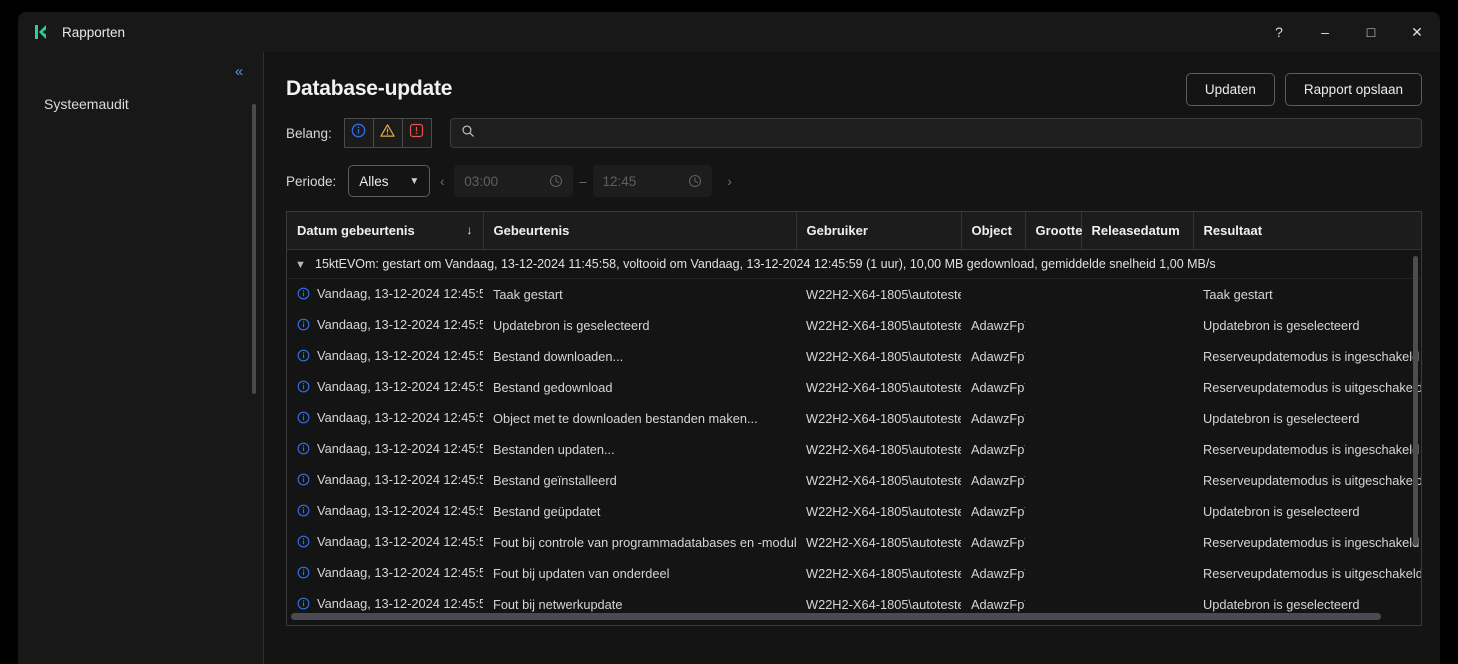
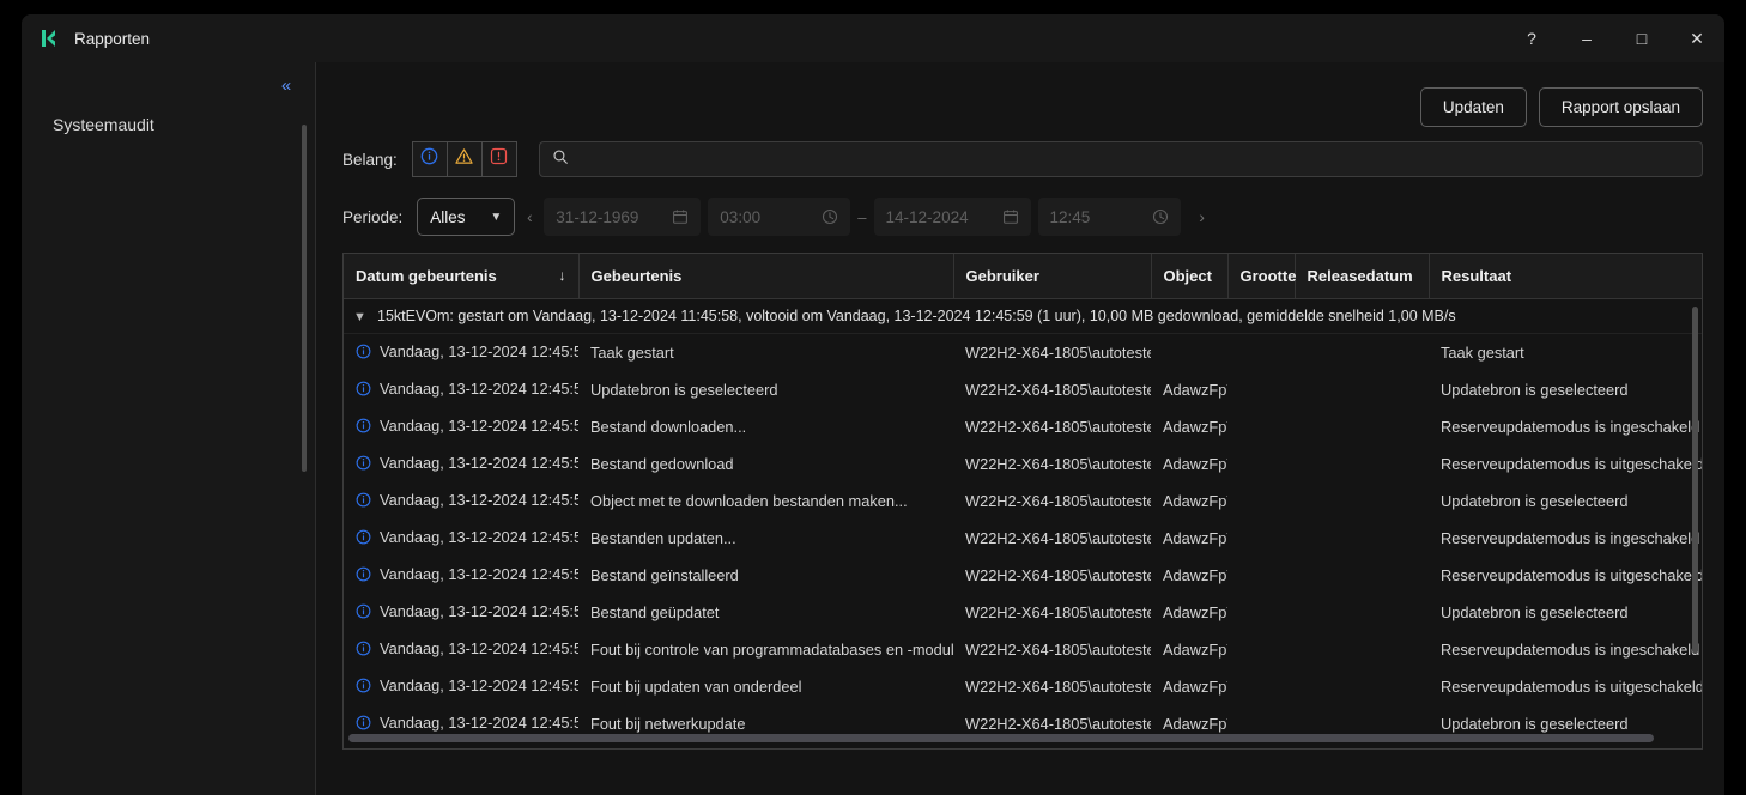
  Rapporten
  ?
  –
  □
  ✕
  «
  Systeemaudit
- Database-update
  Updaten
  Rapport opslaan
  Belang:
  Periode:
  Alles
  ▼
  ‹
+ 31-12-1969
  03:00
  –
+ 14-12-2024
  12:45
  ›
  Datum gebeurtenis ↓	Gebeurtenis	Gebruiker	Object	Grootte	Releasedatum	Resultaat
  ▼ 15ktEVOm: gestart om Vandaag, 13-12-2024 11:45:58, voltooid om Vandaag, 13-12-2024 12:45:59 (1 uur), 10,00 MB gedownload, gemiddelde snelheid 1,00 MB/s
  Vandaag, 13-12-2024 12:45:5	Taak gestart	W22H2-X64-1805\autotest				Taak gestart
  Vandaag, 13-12-2024 12:45:5	Updatebron is geselecteerd	W22H2-X64-1805\autotest	AdawzFp			Updatebron is geselecteerd
  Vandaag, 13-12-2024 12:45:5	Bestand downloaden...	W22H2-X64-1805\autotest	AdawzFp			Reserveupdatemodus is ingeschakel
  Vandaag, 13-12-2024 12:45:5	Bestand gedownload	W22H2-X64-1805\autotest	AdawzFp			Reserveupdatemodus is uitgeschaked
  Vandaag, 13-12-2024 12:45:5	Object met te downloaden bestanden maken...	W22H2-X64-1805\autotest	AdawzFp			Updatebron is geselecteerd
  Vandaag, 13-12-2024 12:45:5	Bestanden updaten...	W22H2-X64-1805\autotest	AdawzFp			Reserveupdatemodus is ingeschakel
  Vandaag, 13-12-2024 12:45:5	Bestand geïnstalleerd	W22H2-X64-1805\autotest	AdawzFp			Reserveupdatemodus is uitgeschaked
  Vandaag, 13-12-2024 12:45:5	Bestand geüpdatet	W22H2-X64-1805\autotest	AdawzFp			Updatebron is geselecteerd
  Vandaag, 13-12-2024 12:45:5	Fout bij controle van programmadatabases en -modul	W22H2-X64-1805\autotest	AdawzFp			Reserveupdatemodus is ingeschakel
  Vandaag, 13-12-2024 12:45:5	Fout bij updaten van onderdeel	W22H2-X64-1805\autotest	AdawzFp			Reserveupdatemodus is uitgeschakeld
  Vandaag, 13-12-2024 12:45:5	Fout bij netwerkupdate	W22H2-X64-1805\autotest	AdawzFp			Updatebron is geselecteerd
